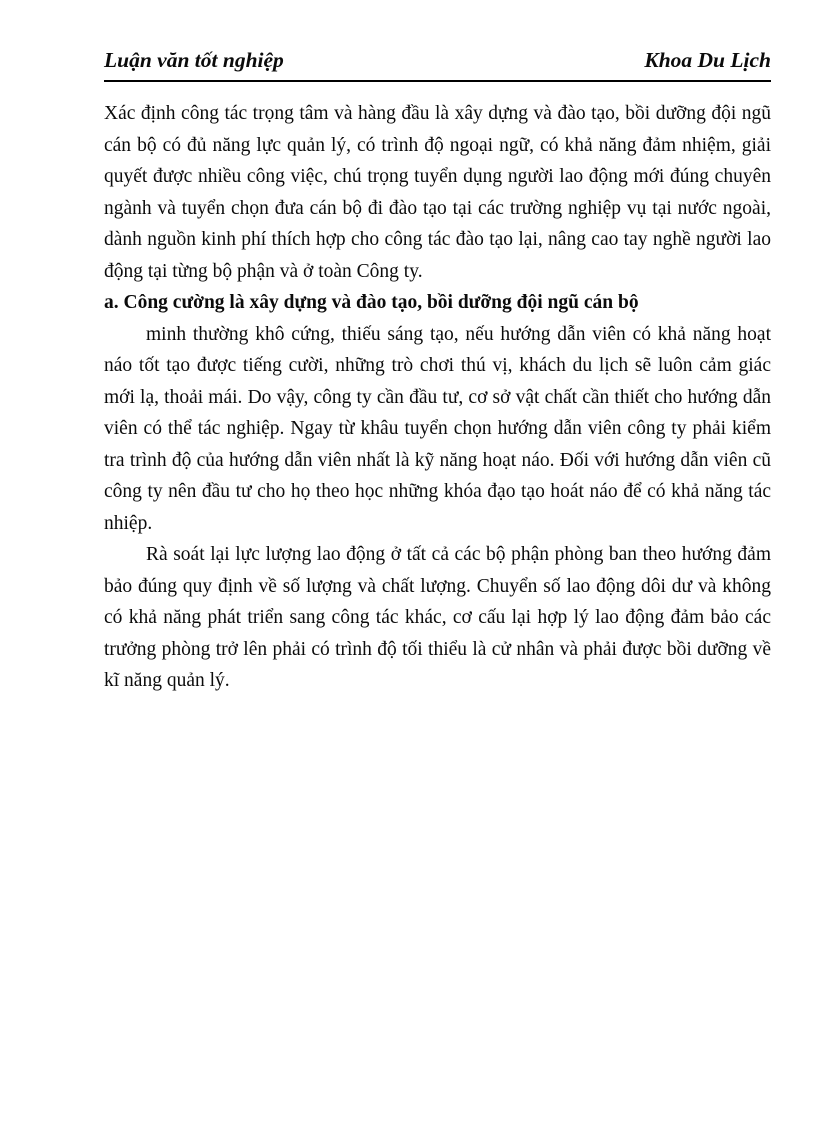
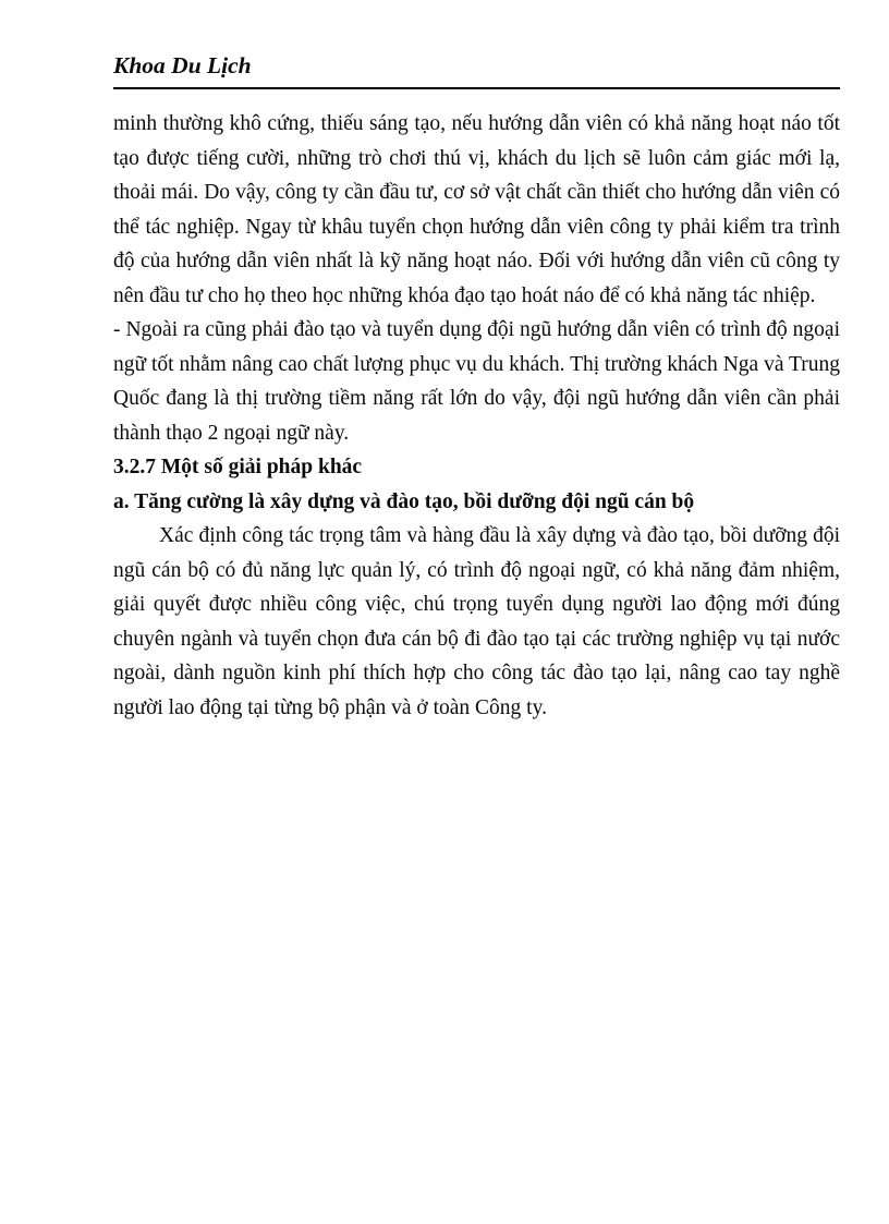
- Luận văn tốt nghiệp
  Khoa Du Lịch
- Xác định công tác trọng tâm và hàng đầu là xây dựng và đào tạo, bồi dưỡng đội ngũ cán bộ có đủ năng lực quản lý, có trình độ ngoại ngữ, có khả năng đảm nhiệm, giải quyết được nhiều công việc, chú trọng tuyển dụng người lao động mới đúng chuyên ngành và tuyển chọn đưa cán bộ đi đào tạo tại các trường nghiệp vụ tại nước ngoài, dành nguồn kinh phí thích hợp cho công tác đào tạo lại, nâng cao tay nghề người lao động tại từng bộ phận và ở toàn Công ty.
+ minh thường khô cứng, thiếu sáng tạo, nếu hướng dẫn viên có khả năng hoạt náo tốt tạo được tiếng cười, những trò chơi thú vị, khách du lịch sẽ luôn cảm giác mới lạ, thoải mái. Do vậy, công ty cần đầu tư, cơ sở vật chất cần thiết cho hướng dẫn viên có thể tác nghiệp. Ngay từ khâu tuyển chọn hướng dẫn viên công ty phải kiểm tra trình độ của hướng dẫn viên nhất là kỹ năng hoạt náo. Đối với hướng dẫn viên cũ công ty nên đầu tư cho họ theo học những khóa đạo tạo hoát náo để có khả năng tác nhiệp.
+ - Ngoài ra cũng phải đào tạo và tuyển dụng đội ngũ hướng dẫn viên có trình độ ngoại ngữ tốt nhằm nâng cao chất lượng phục vụ du khách. Thị trường khách Nga và Trung Quốc đang là thị trường tiềm năng rất lớn do vậy, đội ngũ hướng dẫn viên cần phải thành thạo 2 ngoại ngữ này.
+ 3.2.7 Một số giải pháp khác
- a. Công cường là xây dựng và đào tạo, bồi dưỡng đội ngũ cán bộ
+ a. Tăng cường là xây dựng và đào tạo, bồi dưỡng đội ngũ cán bộ
- minh thường khô cứng, thiếu sáng tạo, nếu hướng dẫn viên có khả năng hoạt náo tốt tạo được tiếng cười, những trò chơi thú vị, khách du lịch sẽ luôn cảm giác mới lạ, thoải mái. Do vậy, công ty cần đầu tư, cơ sở vật chất cần thiết cho hướng dẫn viên có thể tác nghiệp. Ngay từ khâu tuyển chọn hướng dẫn viên công ty phải kiểm tra trình độ của hướng dẫn viên nhất là kỹ năng hoạt náo. Đối với hướng dẫn viên cũ công ty nên đầu tư cho họ theo học những khóa đạo tạo hoát náo để có khả năng tác nhiệp.
+ Xác định công tác trọng tâm và hàng đầu là xây dựng và đào tạo, bồi dưỡng đội ngũ cán bộ có đủ năng lực quản lý, có trình độ ngoại ngữ, có khả năng đảm nhiệm, giải quyết được nhiều công việc, chú trọng tuyển dụng người lao động mới đúng chuyên ngành và tuyển chọn đưa cán bộ đi đào tạo tại các trường nghiệp vụ tại nước ngoài, dành nguồn kinh phí thích hợp cho công tác đào tạo lại, nâng cao tay nghề người lao động tại từng bộ phận và ở toàn Công ty.
- Rà soát lại lực lượng lao động ở tất cả các bộ phận phòng ban theo hướng đảm bảo đúng quy định về số lượng và chất lượng. Chuyển số lao động dôi dư và không có khả năng phát triển sang công tác khác, cơ cấu lại hợp lý lao động đảm bảo các trưởng phòng trở lên phải có trình độ tối thiểu là cử nhân và phải được bồi dưỡng về kĩ năng quản lý.
